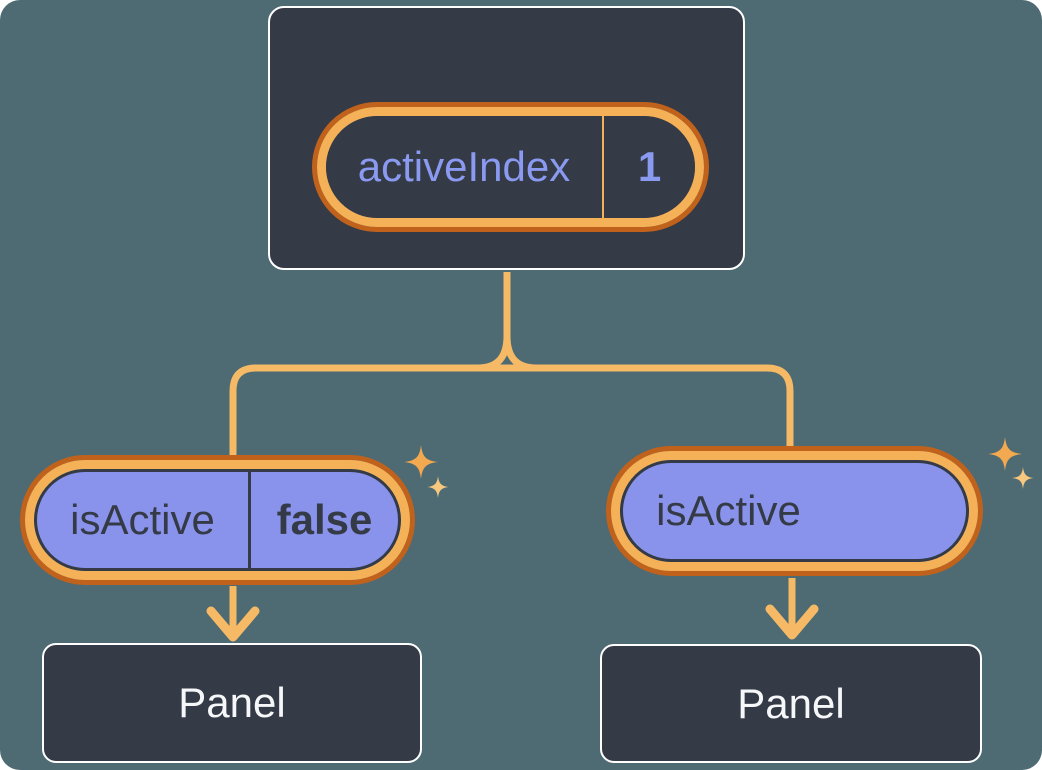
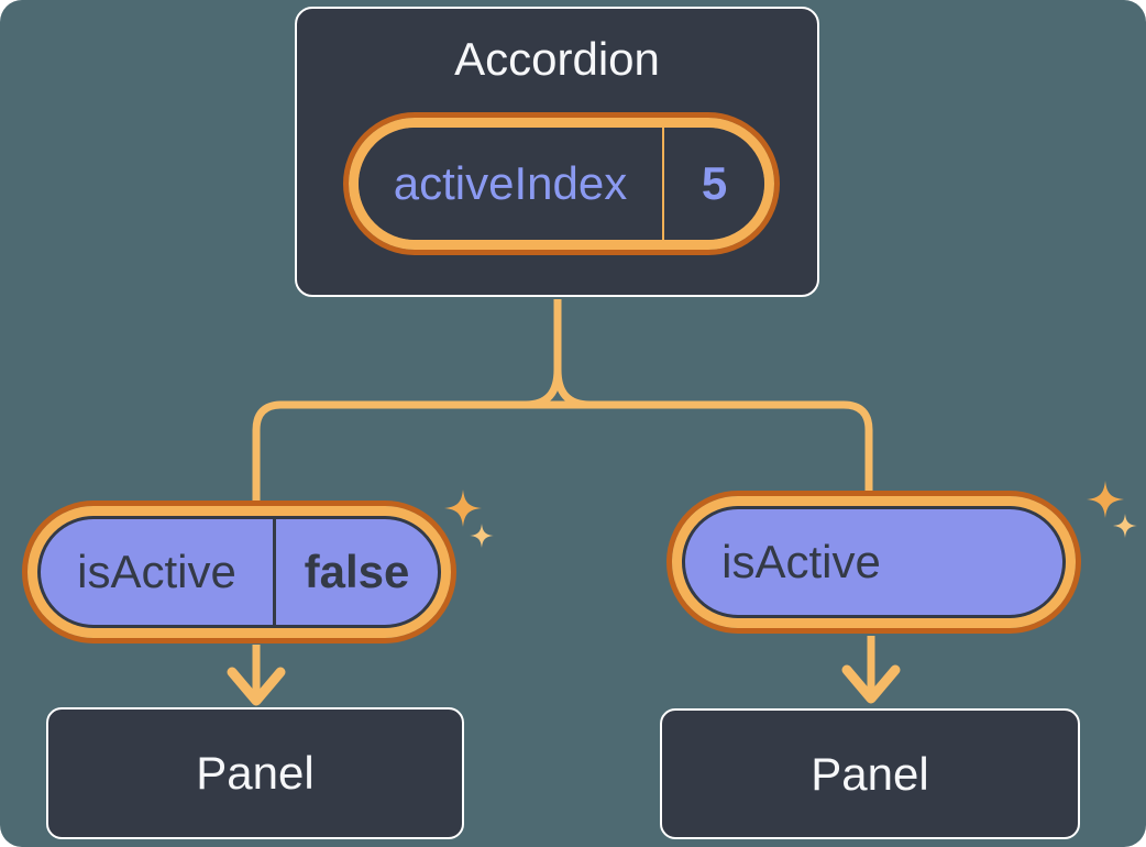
+ Accordion
  activeIndex
- 1
+ 5
  isActive
  false
  isActive
  Panel
  Panel
